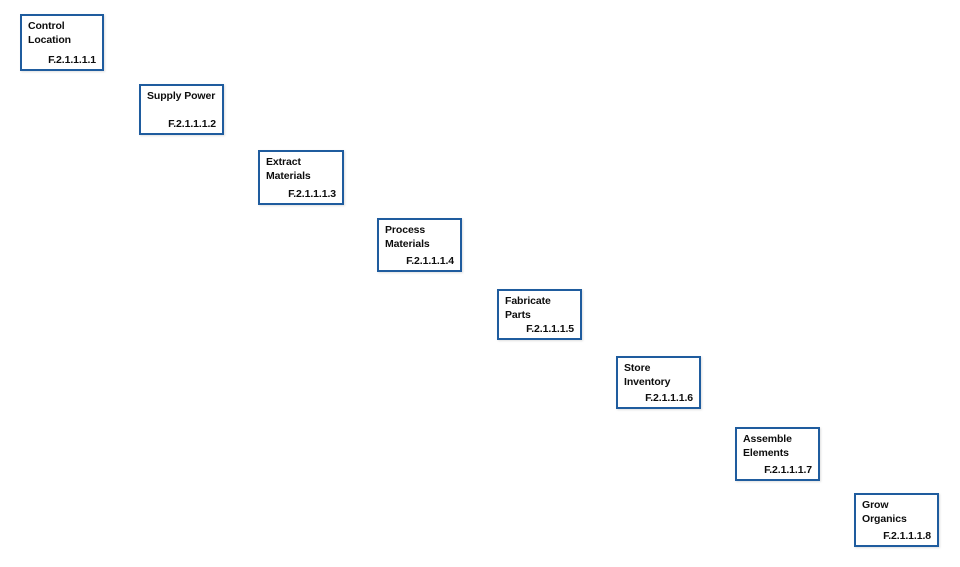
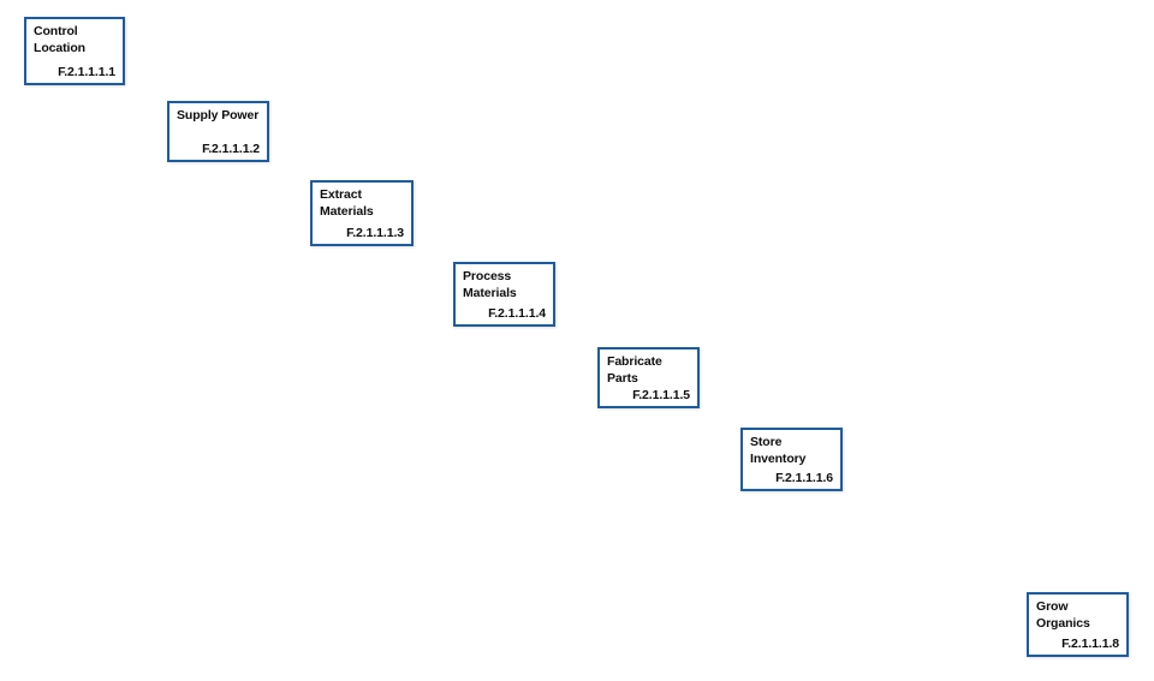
  Control
  Location
  F.2.1.1.1.1
  Supply Power
  F.2.1.1.1.2
  Extract
  Materials
  F.2.1.1.1.3
  Process
  Materials
  F.2.1.1.1.4
  Fabricate Parts
  F.2.1.1.1.5
  Store Inventory
  F.2.1.1.1.6
- Assemble
- Elements
- F.2.1.1.1.7
  Grow
  Organics
  F.2.1.1.1.8
